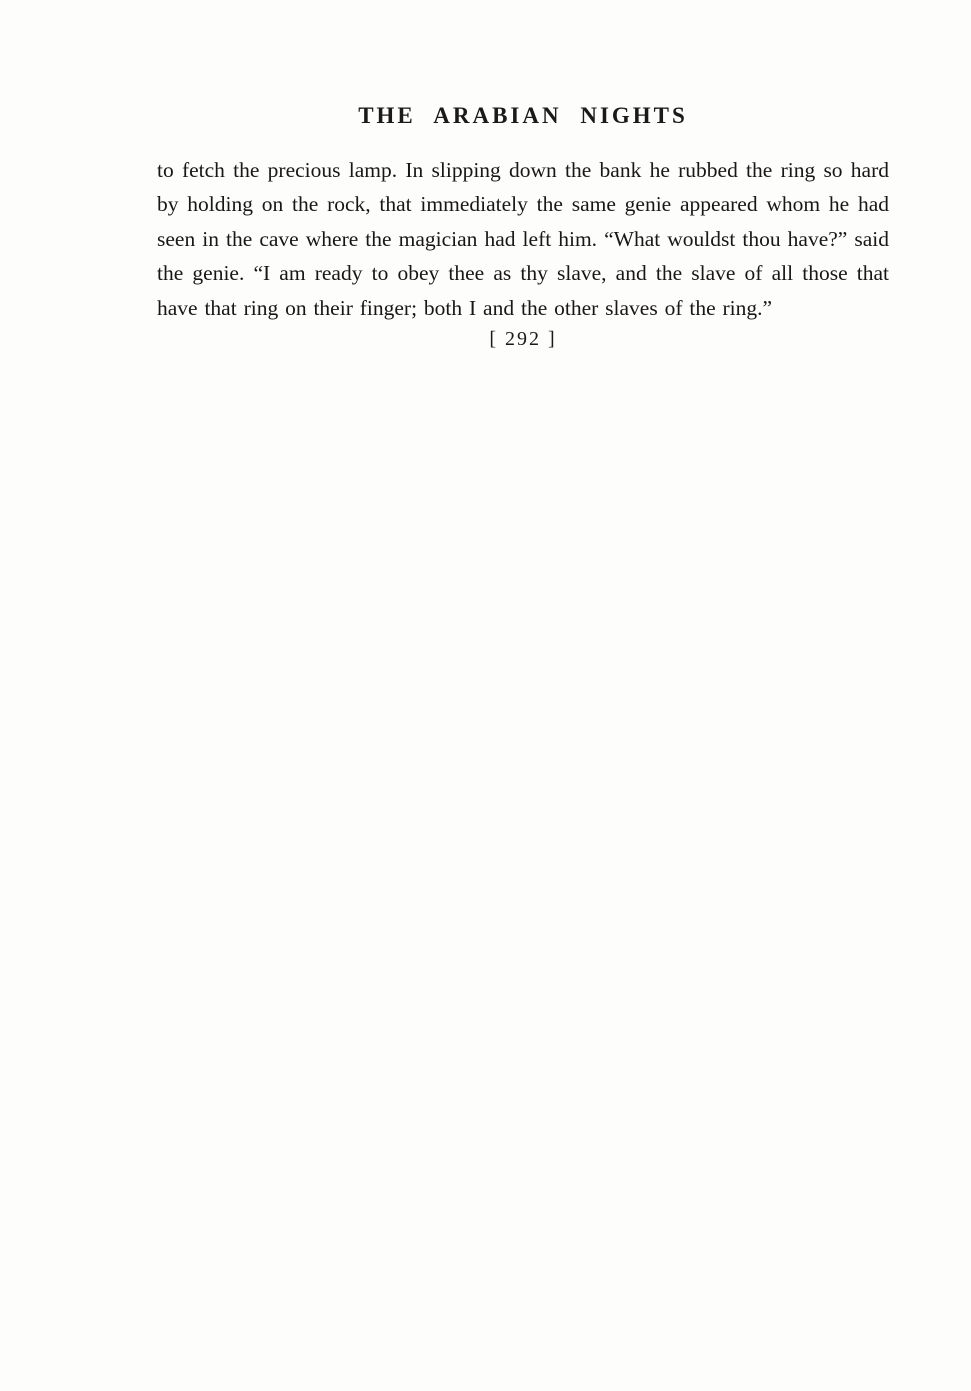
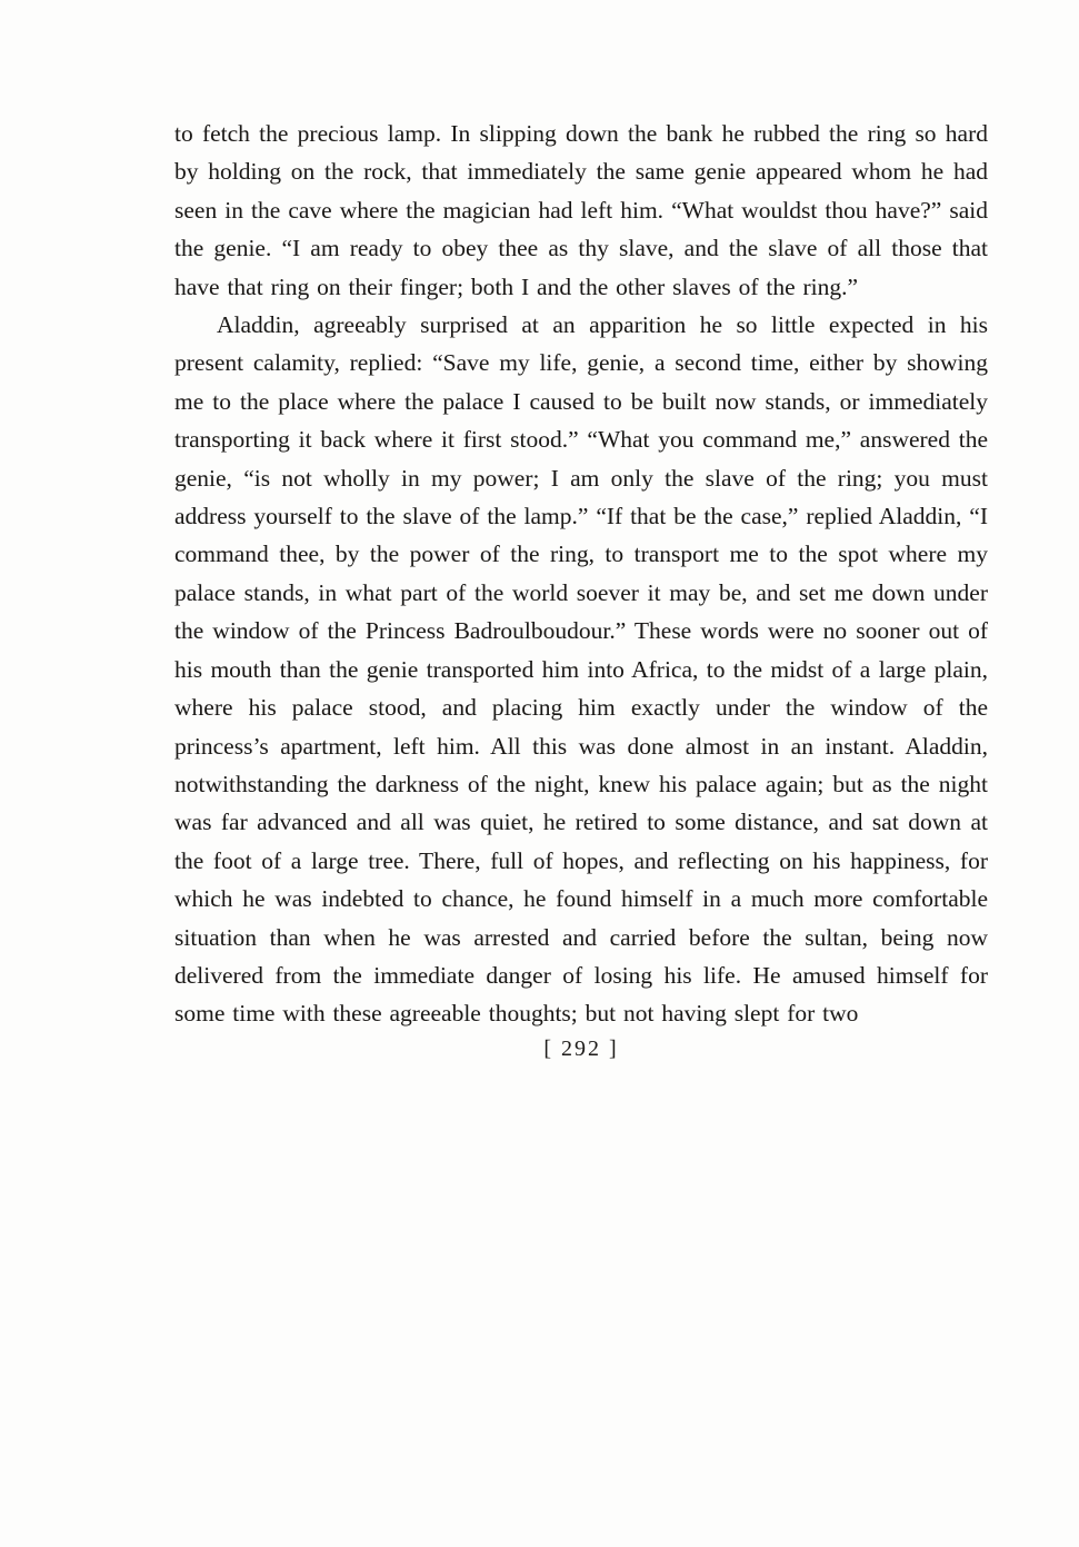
- THE ARABIAN NIGHTS
  to fetch the precious lamp. In slipping down the bank he rubbed the ring so hard by holding on the rock, that immediately the same genie appeared whom he had seen in the cave where the magician had left him. “What wouldst thou have?” said the genie. “I am ready to obey thee as thy slave, and the slave of all those that have that ring on their finger; both I and the other slaves of the ring.”
+ Aladdin, agreeably surprised at an apparition he so little expected in his present calamity, replied: “Save my life, genie, a second time, either by showing me to the place where the palace I caused to be built now stands, or immediately transporting it back where it first stood.” “What you command me,” answered the genie, “is not wholly in my power; I am only the slave of the ring; you must address yourself to the slave of the lamp.” “If that be the case,” replied Aladdin, “I command thee, by the power of the ring, to transport me to the spot where my palace stands, in what part of the world soever it may be, and set me down under the window of the Princess Badroulboudour.” These words were no sooner out of his mouth than the genie transported him into Africa, to the midst of a large plain, where his palace stood, and placing him exactly under the window of the princess’s apartment, left him. All this was done almost in an instant. Aladdin, notwithstanding the darkness of the night, knew his palace again; but as the night was far advanced and all was quiet, he retired to some distance, and sat down at the foot of a large tree. There, full of hopes, and reflecting on his happiness, for which he was indebted to chance, he found himself in a much more comfortable situation than when he was arrested and carried before the sultan, being now delivered from the immediate danger of losing his life. He amused himself for some time with these agreeable thoughts; but not having slept for two
  [ 292 ]
